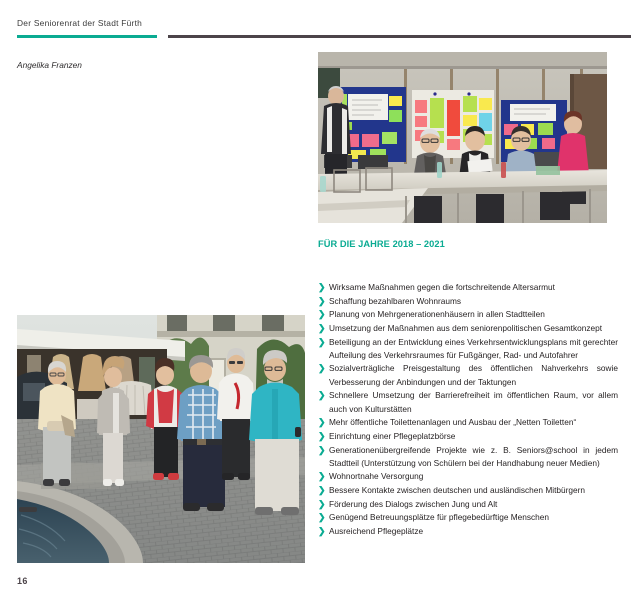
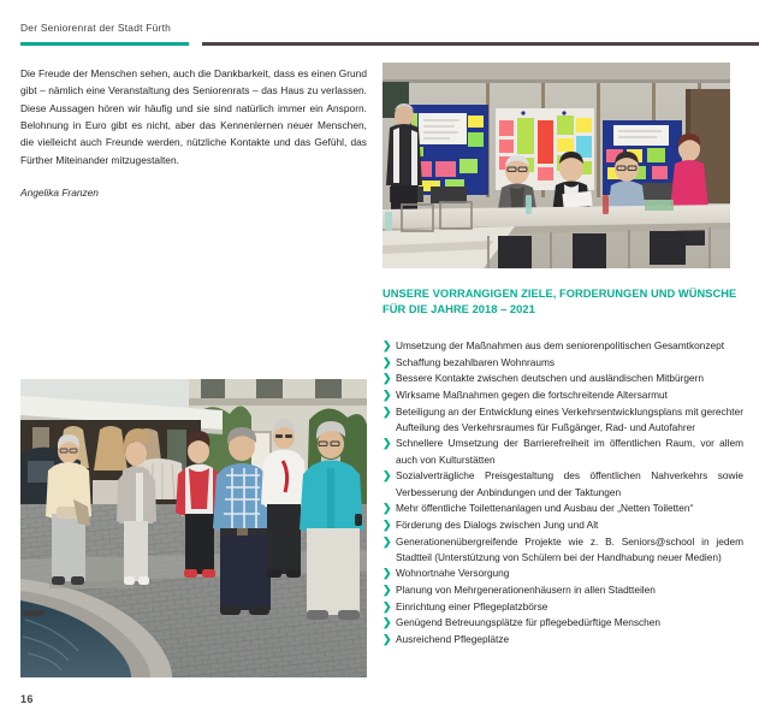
  Der Seniorenrat der Stadt Fürth
+ Die Freude der Menschen sehen, auch die Dankbarkeit, dass es einen Grund gibt – nämlich eine Veranstaltung des Seniorenrats – das Haus zu verlassen. Diese Aussagen hören wir häufig und sie sind natürlich immer ein Ansporn. Belohnung in Euro gibt es nicht, aber das Kennenlernen neuer Menschen, die vielleicht auch Freunde werden, nützliche Kontakte und das Gefühl, das Fürther Miteinander mitzugestalten.
  Angelika Franzen
+ UNSERE VORRANGIGEN ZIELE, FORDERUNGEN UND WÜNSCHE
  FÜR DIE JAHRE 2018 – 2021
  ❯
- Wirksame Maßnahmen gegen die fortschreitende Altersarmut
+ Umsetzung der Maßnahmen aus dem seniorenpolitischen Gesamtkonzept
  ❯
  Schaffung bezahlbaren Wohnraums
  ❯
- Planung von Mehrgenerationenhäusern in allen Stadtteilen
+ Bessere Kontakte zwischen deutschen und ausländischen Mitbürgern
  ❯
- Umsetzung der Maßnahmen aus dem seniorenpolitischen Gesamtkonzept
+ Wirksame Maßnahmen gegen die fortschreitende Altersarmut
  ❯
  Beteiligung an der Entwicklung eines Verkehrsentwicklungsplans mit gerechter Aufteilung des Verkehrsraumes für Fußgänger, Rad- und Autofahrer
  ❯
- Sozialverträgliche Preisgestaltung des öffentlichen Nahverkehrs sowie Verbesserung der Anbindungen und der Taktungen
+ Schnellere Umsetzung der Barrierefreiheit im öffentlichen Raum, vor allem auch von Kulturstätten
  ❯
- Schnellere Umsetzung der Barrierefreiheit im öffentlichen Raum, vor allem auch von Kulturstätten
+ Sozialverträgliche Preisgestaltung des öffentlichen Nahverkehrs sowie Verbesserung der Anbindungen und der Taktungen
  ❯
  Mehr öffentliche Toilettenanlagen und Ausbau der „Netten Toiletten“
  ❯
- Einrichtung einer Pflegeplatzbörse
+ Förderung des Dialogs zwischen Jung und Alt
  ❯
  Generationenübergreifende Projekte wie z. B. Seniors@school in jedem Stadtteil (Unterstützung von Schülern bei der Handhabung neuer Medien)
  ❯
  Wohnortnahe Versorgung
  ❯
- Bessere Kontakte zwischen deutschen und ausländischen Mitbürgern
+ Planung von Mehrgenerationenhäusern in allen Stadtteilen
  ❯
- Förderung des Dialogs zwischen Jung und Alt
+ Einrichtung einer Pflegeplatzbörse
  ❯
  Genügend Betreuungsplätze für pflegebedürftige Menschen
  ❯
  Ausreichend Pflegeplätze
  16
